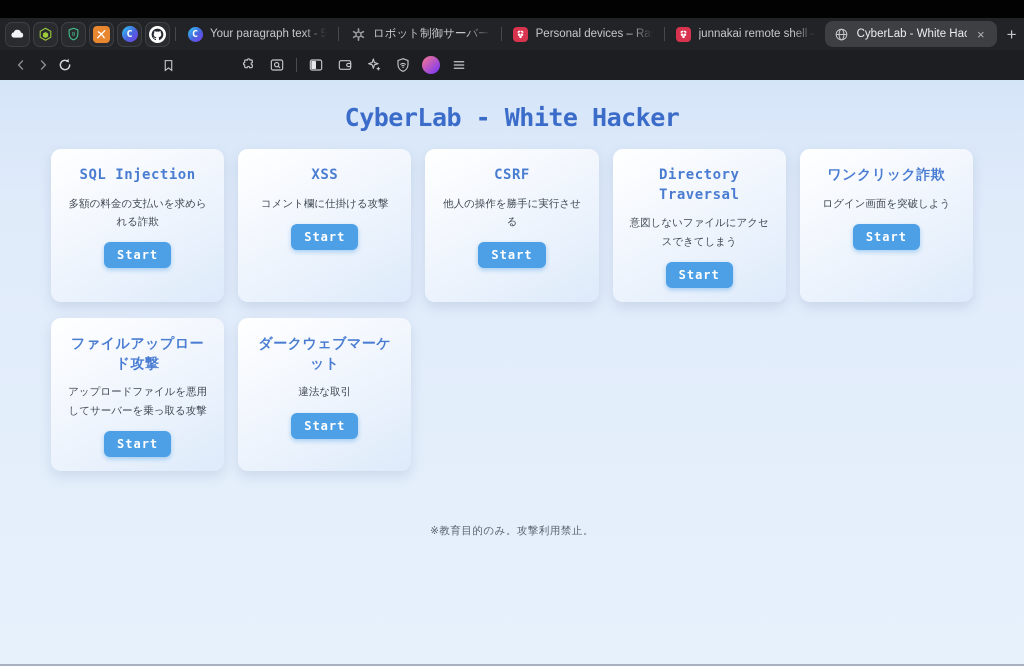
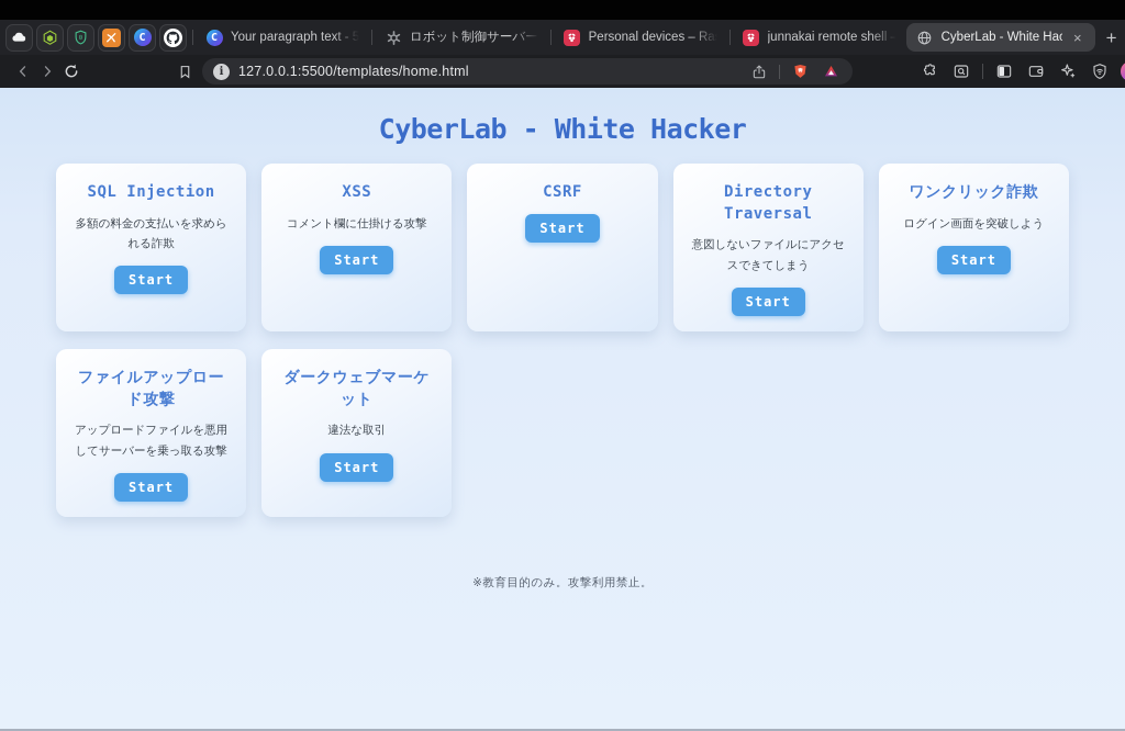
  C
  C
  Your paragraph text - 5
  ロボット制御サーバー
  CyberLab - White Hac
  ×
  +
+ i
+ 127.0.0.1:5500/templates/home.html
  CyberLab - White Hacker
  SQL Injection
  多額の料金の支払いを求められる詐欺
  Start
  XSS
  コメント欄に仕掛ける攻撃
  Start
  CSRF
- 他人の操作を勝手に実行させる
  Start
  Directory Traversal
  意図しないファイルにアクセスできてしまう
  Start
  ワンクリック詐欺
  ログイン画面を突破しよう
  Start
  ファイルアップロード攻撃
  アップロードファイルを悪用してサーバーを乗っ取る攻撃
  Start
  ダークウェブマーケット
  違法な取引
  Start
  ※教育目的のみ。攻撃利用禁止。
